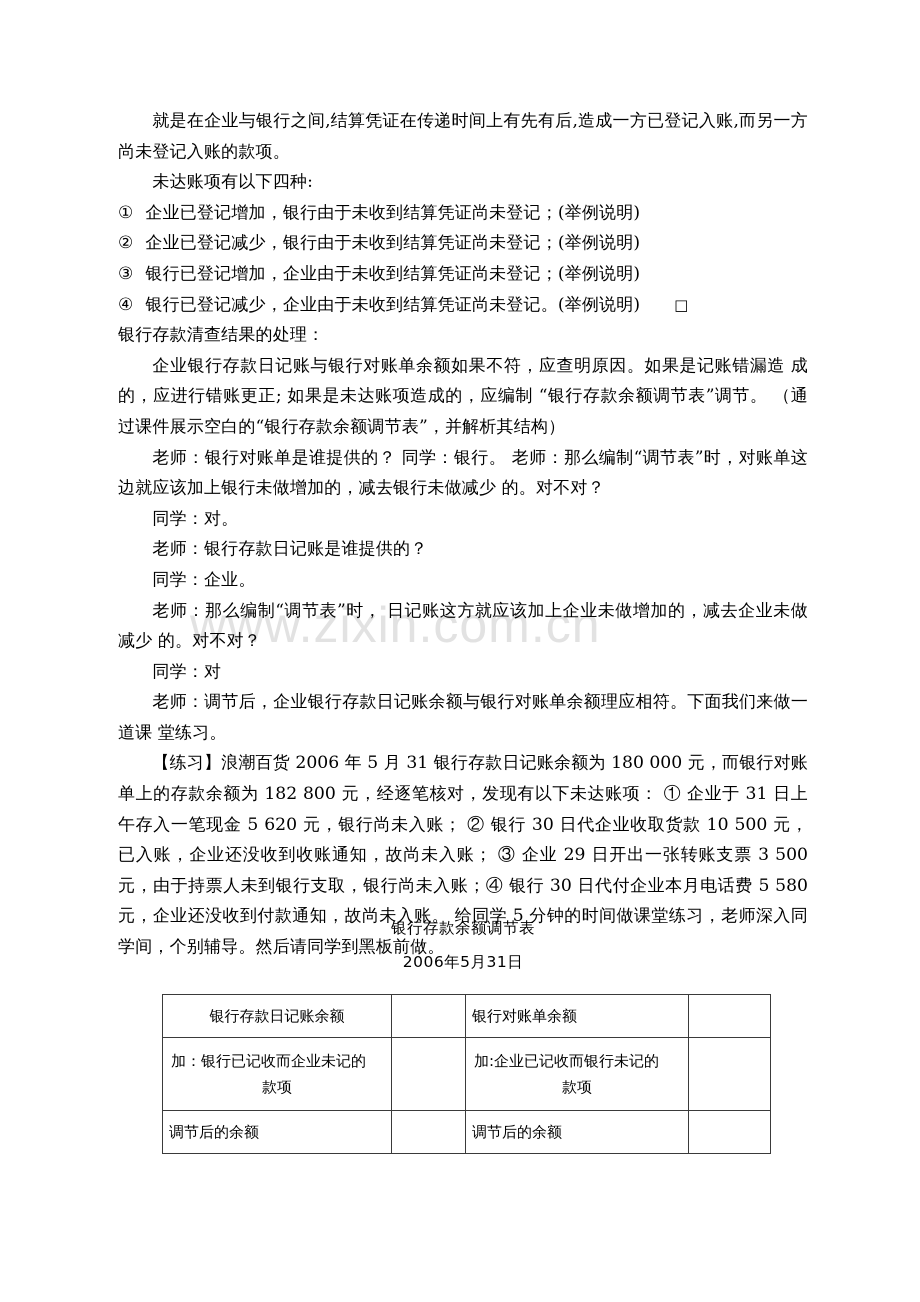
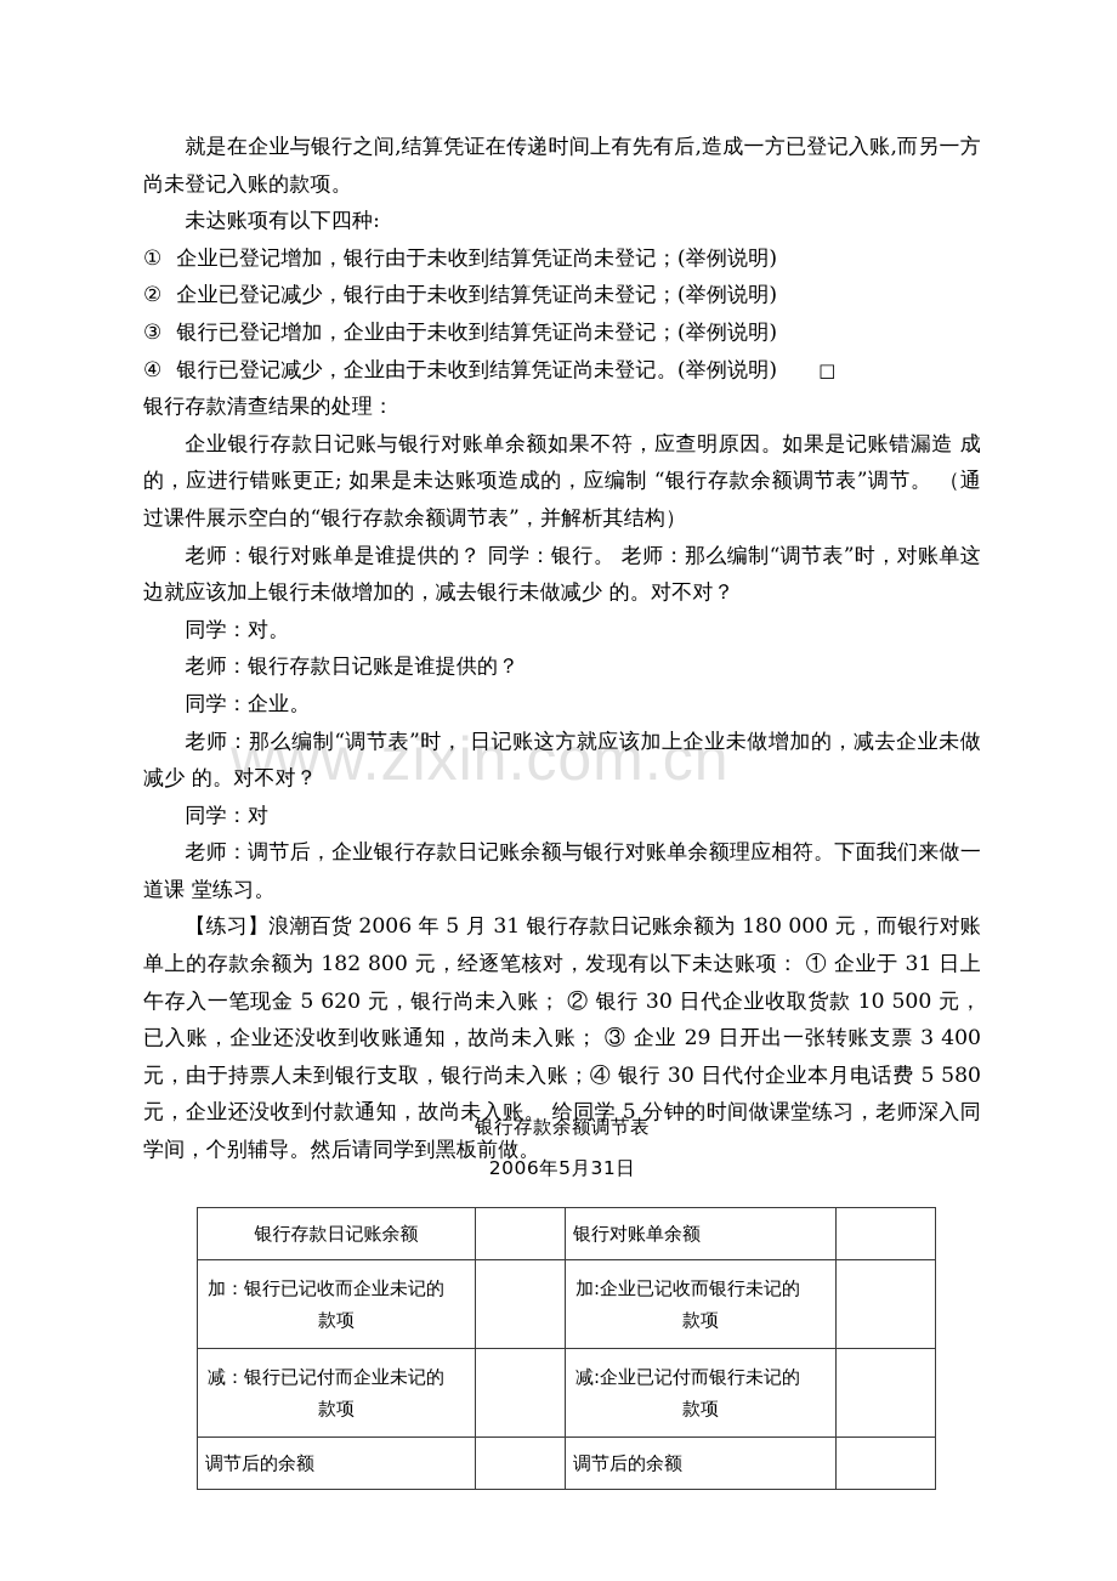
  www.zixin.com.cn
  就是在企业与银行之间,结算凭证在传递时间上有先有后,造成一方已登记入账,而另一方尚未登记入账的款项。
  未达账项有以下四种:
  ① 企业已登记增加，银行由于未收到结算凭证尚未登记；(举例说明)
  ② 企业已登记减少，银行由于未收到结算凭证尚未登记；(举例说明)
  ③ 银行已登记增加，企业由于未收到结算凭证尚未登记；(举例说明)
  ④ 银行已登记减少，企业由于未收到结算凭证尚未登记。(举例说明) □
  银行存款清查结果的处理：
  企业银行存款日记账与银行对账单余额如果不符，应查明原因。如果是记账错漏造 成的，应进行错账更正; 如果是未达账项造成的，应编制 “银行存款余额调节表”调节。 （通过课件展示空白的“银行存款余额调节表”，并解析其结构）
  老师：银行对账单是谁提供的？ 同学：银行。 老师：那么编制“调节表”时，对账单这边就应该加上银行未做增加的，减去银行未做减少 的。对不对？
  同学：对。
  老师：银行存款日记账是谁提供的？
  同学：企业。
  老师：那么编制“调节表”时， 日记账这方就应该加上企业未做增加的，减去企业未做减少 的。对不对？
  同学：对
  老师：调节后，企业银行存款日记账余额与银行对账单余额理应相符。下面我们来做一道课 堂练习。
- 【练习】浪潮百货 2006 年 5 月 31 银行存款日记账余额为 180 000 元，而银行对账单上的存款余额为 182 800 元，经逐笔核对，发现有以下未达账项： ① 企业于 31 日上午存入一笔现金 5 620 元，银行尚未入账； ② 银行 30 日代企业收取货款 10 500 元，已入账，企业还没收到收账通知，故尚未入账； ③ 企业 29 日开出一张转账支票 3 500 元，由于持票人未到银行支取，银行尚未入账；④ 银行 30 日代付企业本月电话费 5 580 元，企业还没收到付款通知，故尚未入账。 给同学 5 分钟的时间做课堂练习，老师深入同学间，个别辅导。然后请同学到黑板前做。
+ 【练习】浪潮百货 2006 年 5 月 31 银行存款日记账余额为 180 000 元，而银行对账单上的存款余额为 182 800 元，经逐笔核对，发现有以下未达账项： ① 企业于 31 日上午存入一笔现金 5 620 元，银行尚未入账； ② 银行 30 日代企业收取货款 10 500 元，已入账，企业还没收到收账通知，故尚未入账； ③ 企业 29 日开出一张转账支票 3 400 元，由于持票人未到银行支取，银行尚未入账；④ 银行 30 日代付企业本月电话费 5 580 元，企业还没收到付款通知，故尚未入账。 给同学 5 分钟的时间做课堂练习，老师深入同学间，个别辅导。然后请同学到黑板前做。
  银行存款余额调节表
  2006年5月31日
  银行存款日记账余额		银行对账单余额
  加：银行已记收而企业未记的 款项		加:企业已记收而银行未记的 款项
+ 减：银行已记付而企业未记的 款项		减:企业已记付而银行未记的 款项
  调节后的余额		调节后的余额
